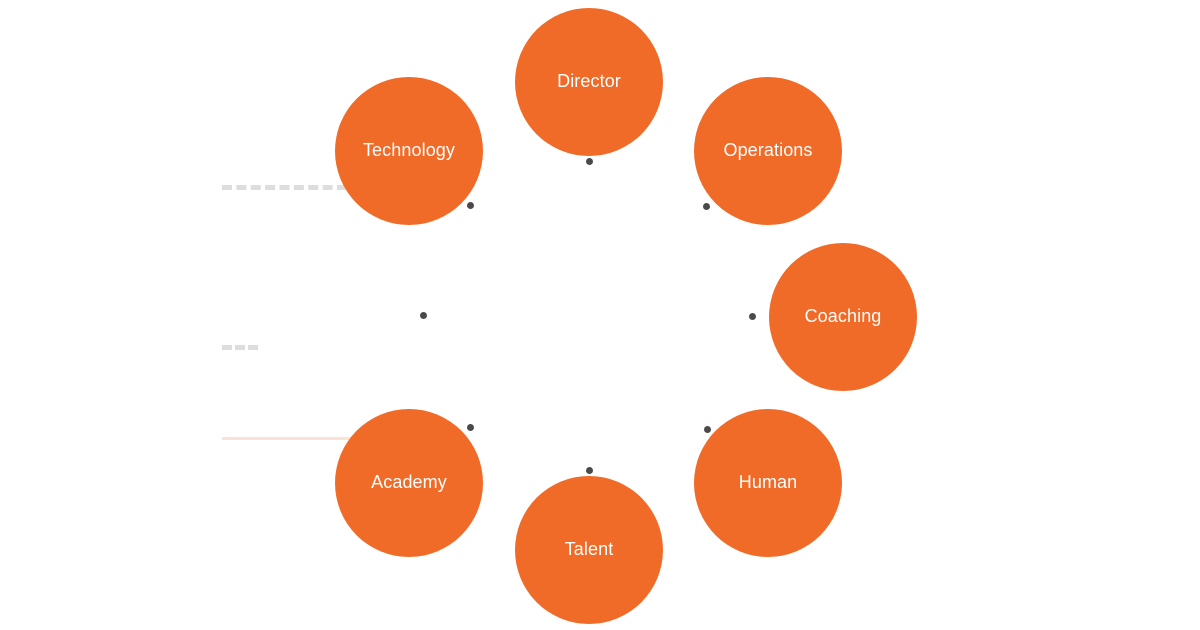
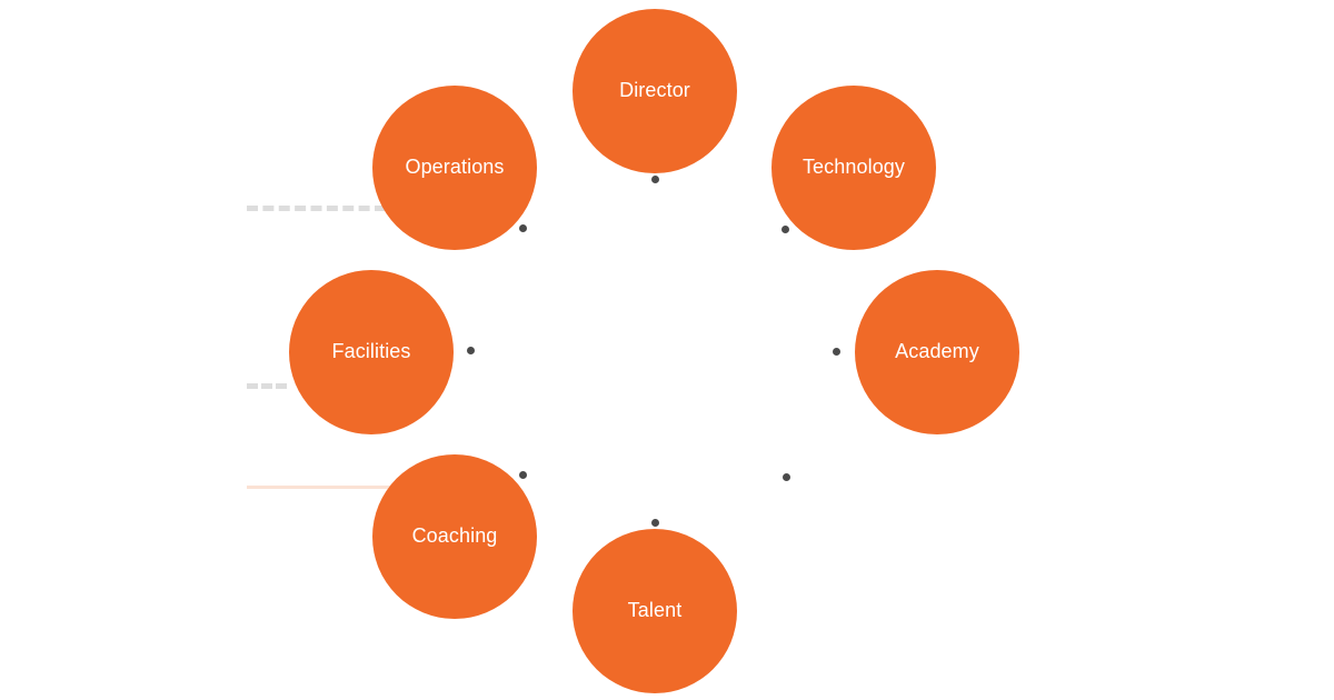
  Director
- Operations
+ Technology
- Coaching
+ Academy
- Human
  Talent
- Academy
+ Coaching
+ Facilities
- Technology
+ Operations
